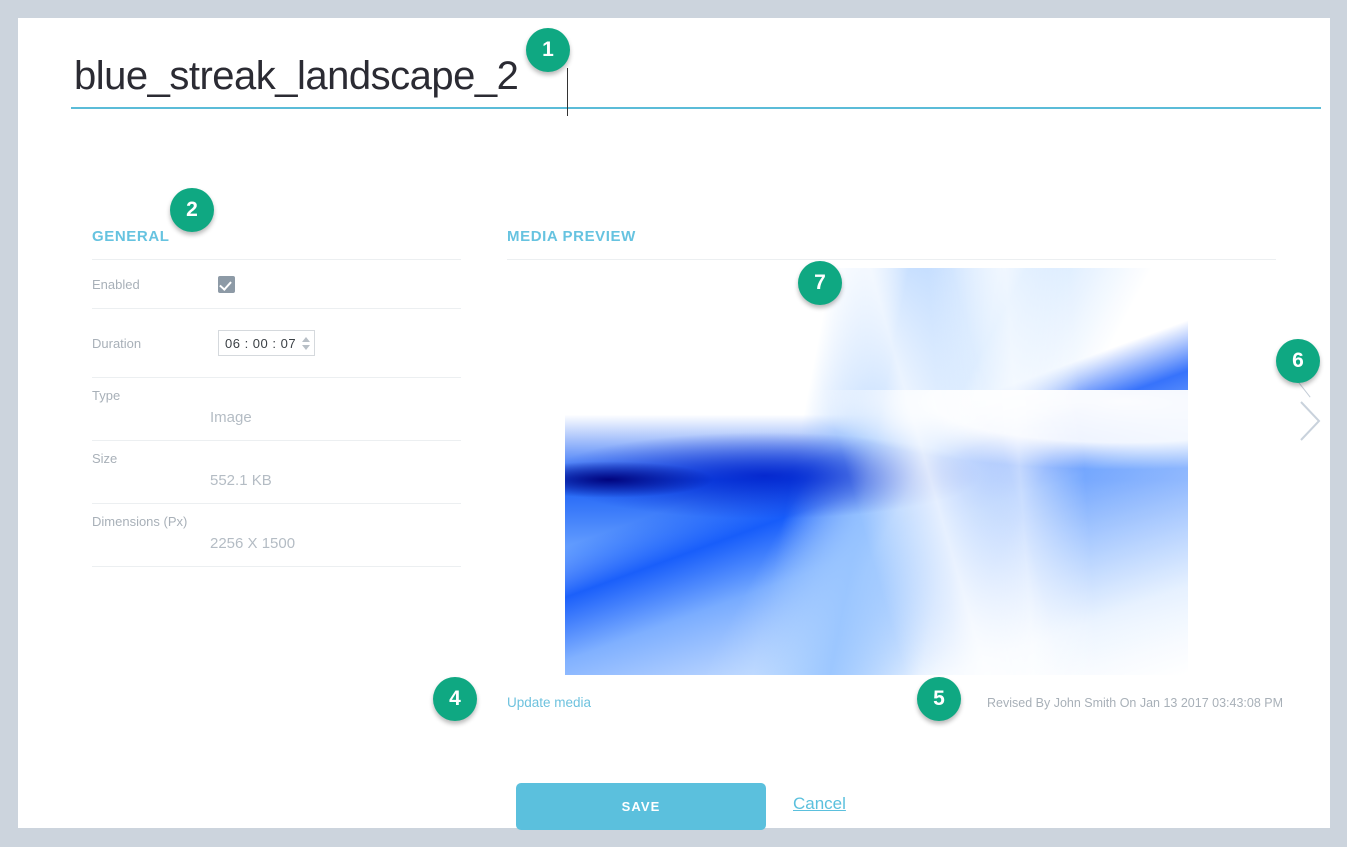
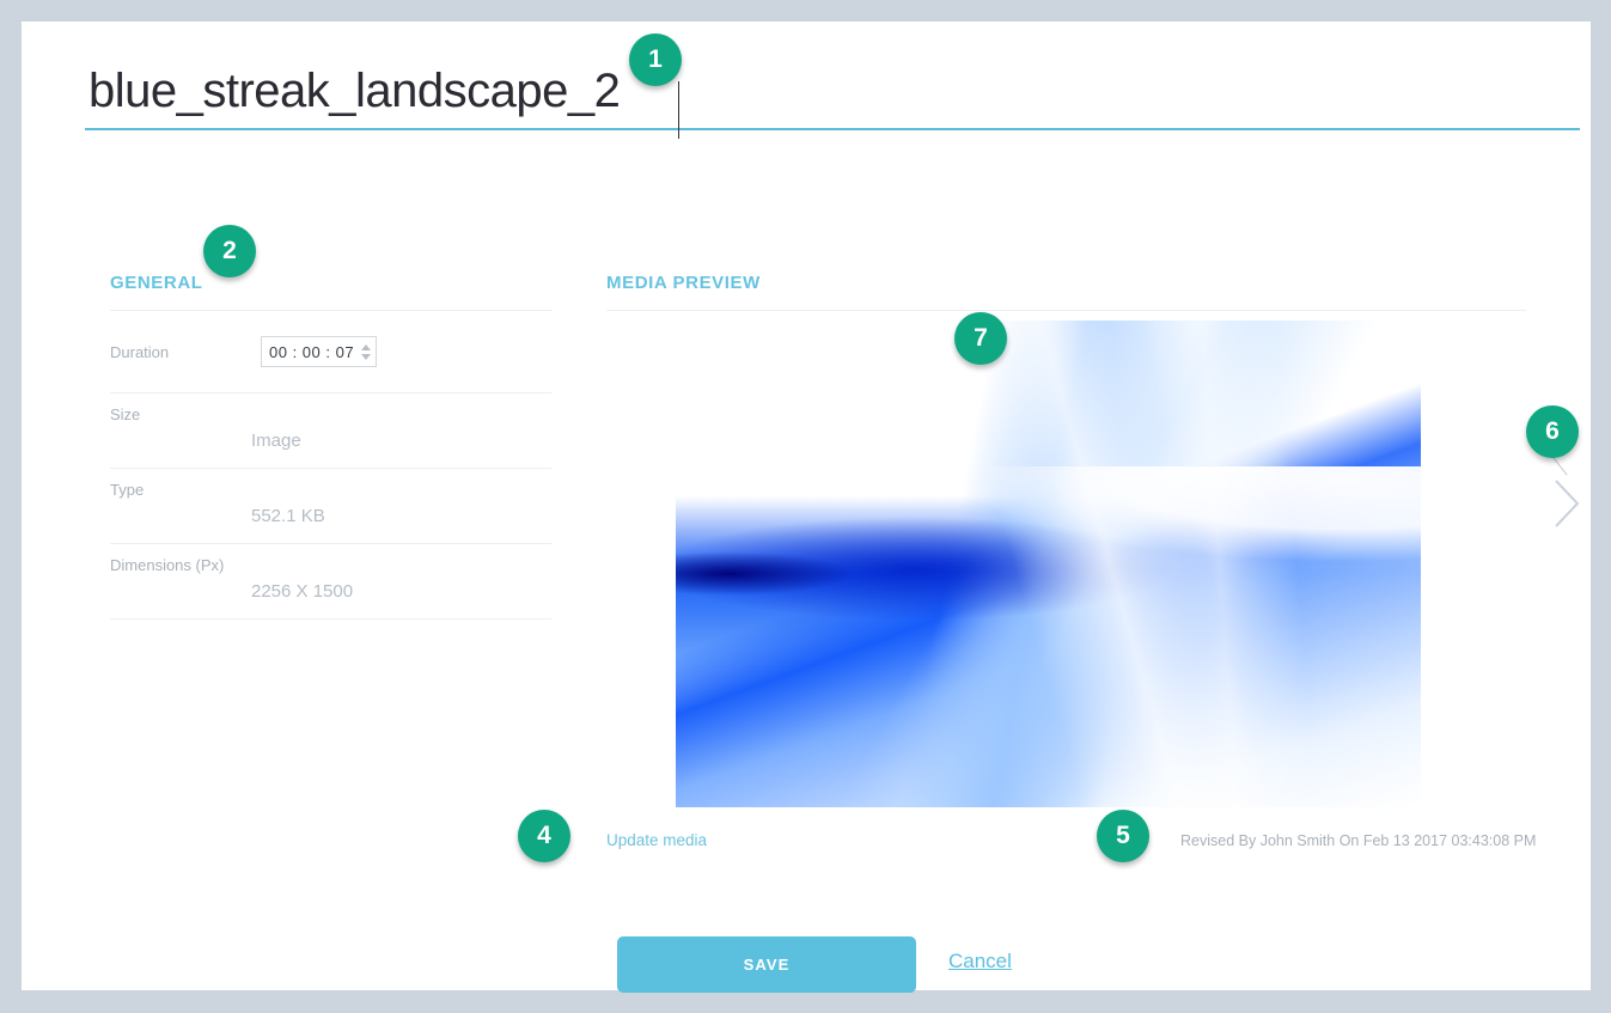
  blue_streak_landscape_2
  GENERAL
- Enabled
  Duration
- 06 : 00 : 07
+ 00 : 00 : 07
- Type
+ Size
  Image
- Size
+ Type
  552.1 KB
  Dimensions (Px)
  2256 X 1500
  MEDIA PREVIEW
  Update media
- Revised By John Smith On Jan 13 2017 03:43:08 PM
+ Revised By John Smith On Feb 13 2017 03:43:08 PM
  SAVE
  Cancel
  1
  2
  7
  4
  5
  6
